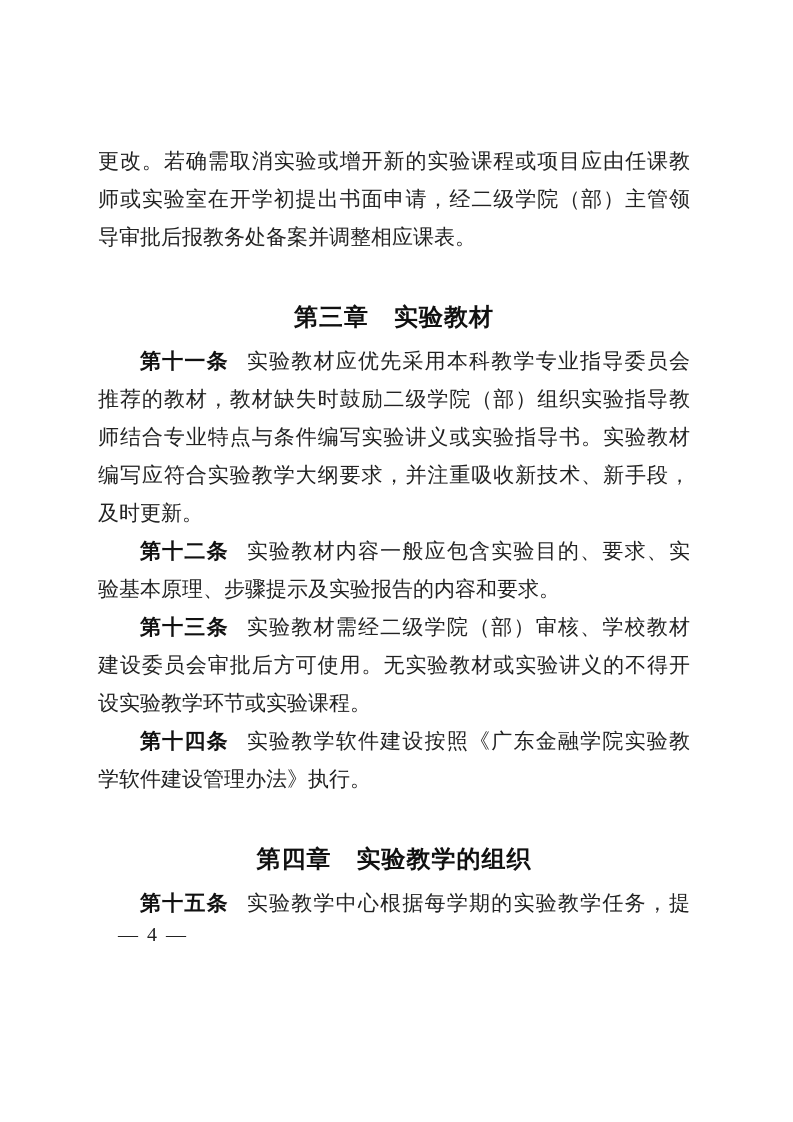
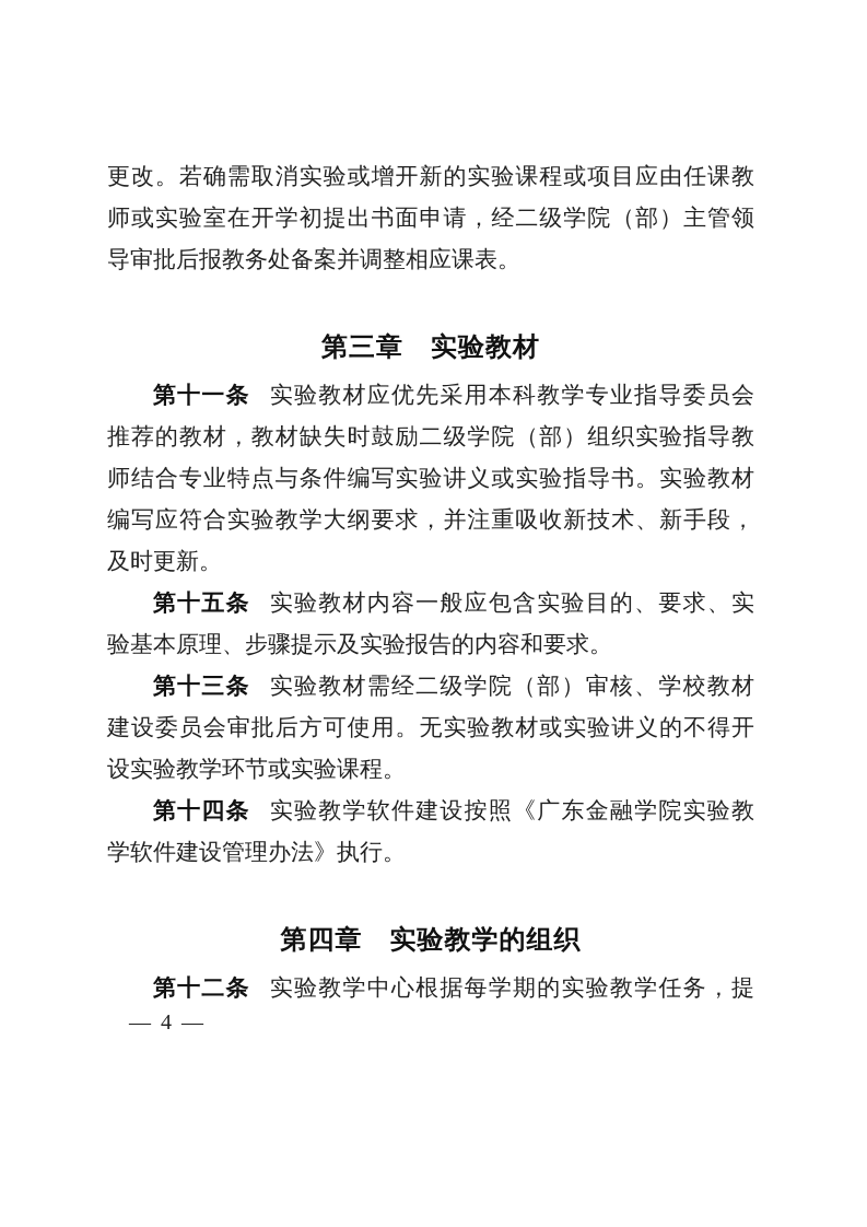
  更改。若确需取消实验或增开新的实验课程或项目应由任课教
  师或实验室在开学初提出书面申请，经二级学院（部）主管领
  导审批后报教务处备案并调整相应课表。
  第三章 实验教材
  第十一条 实验教材应优先采用本科教学专业指导委员会
  推荐的教材，教材缺失时鼓励二级学院（部）组织实验指导教
  师结合专业特点与条件编写实验讲义或实验指导书。实验教材
  编写应符合实验教学大纲要求，并注重吸收新技术、新手段，
  及时更新。
- 第十二条 实验教材内容一般应包含实验目的、要求、实
+ 第十五条 实验教材内容一般应包含实验目的、要求、实
  验基本原理、步骤提示及实验报告的内容和要求。
  第十三条 实验教材需经二级学院（部）审核、学校教材
  建设委员会审批后方可使用。无实验教材或实验讲义的不得开
  设实验教学环节或实验课程。
  第十四条 实验教学软件建设按照《广东金融学院实验教
  学软件建设管理办法》执行。
  第四章 实验教学的组织
- 第十五条 实验教学中心根据每学期的实验教学任务，提
+ 第十二条 实验教学中心根据每学期的实验教学任务，提
  — 4 —
